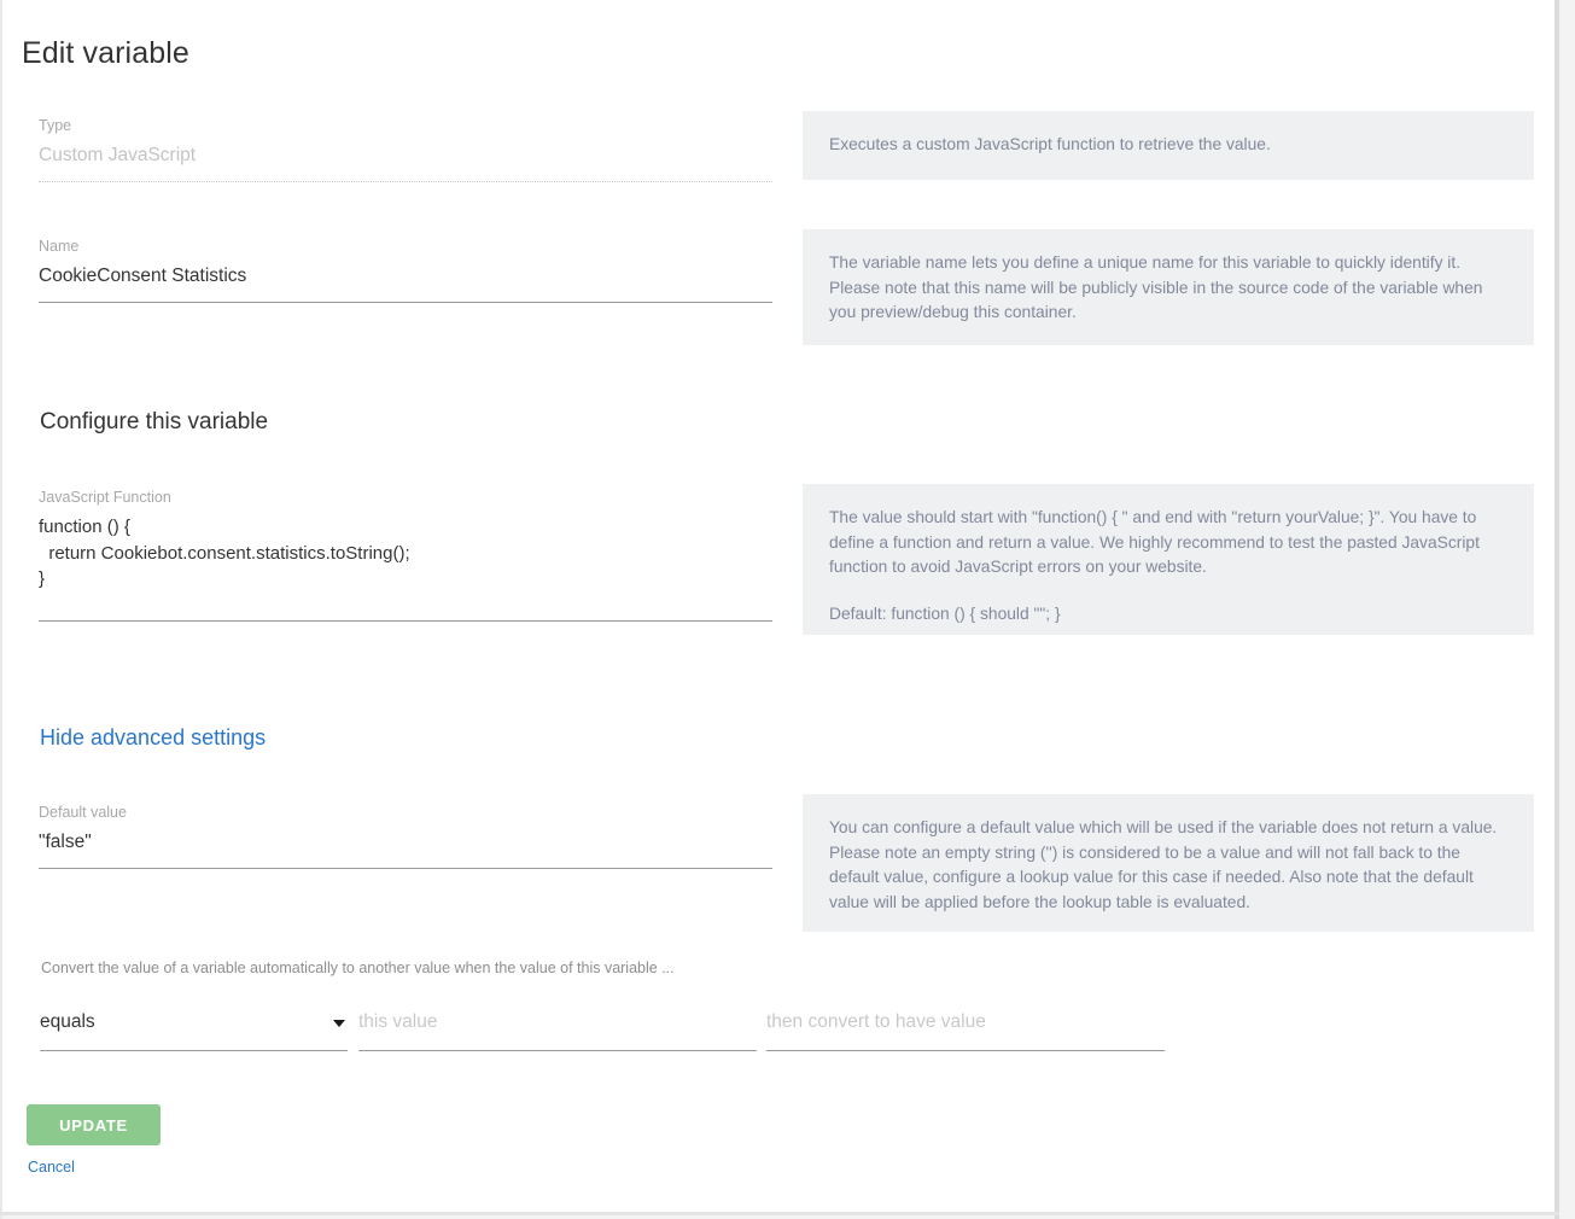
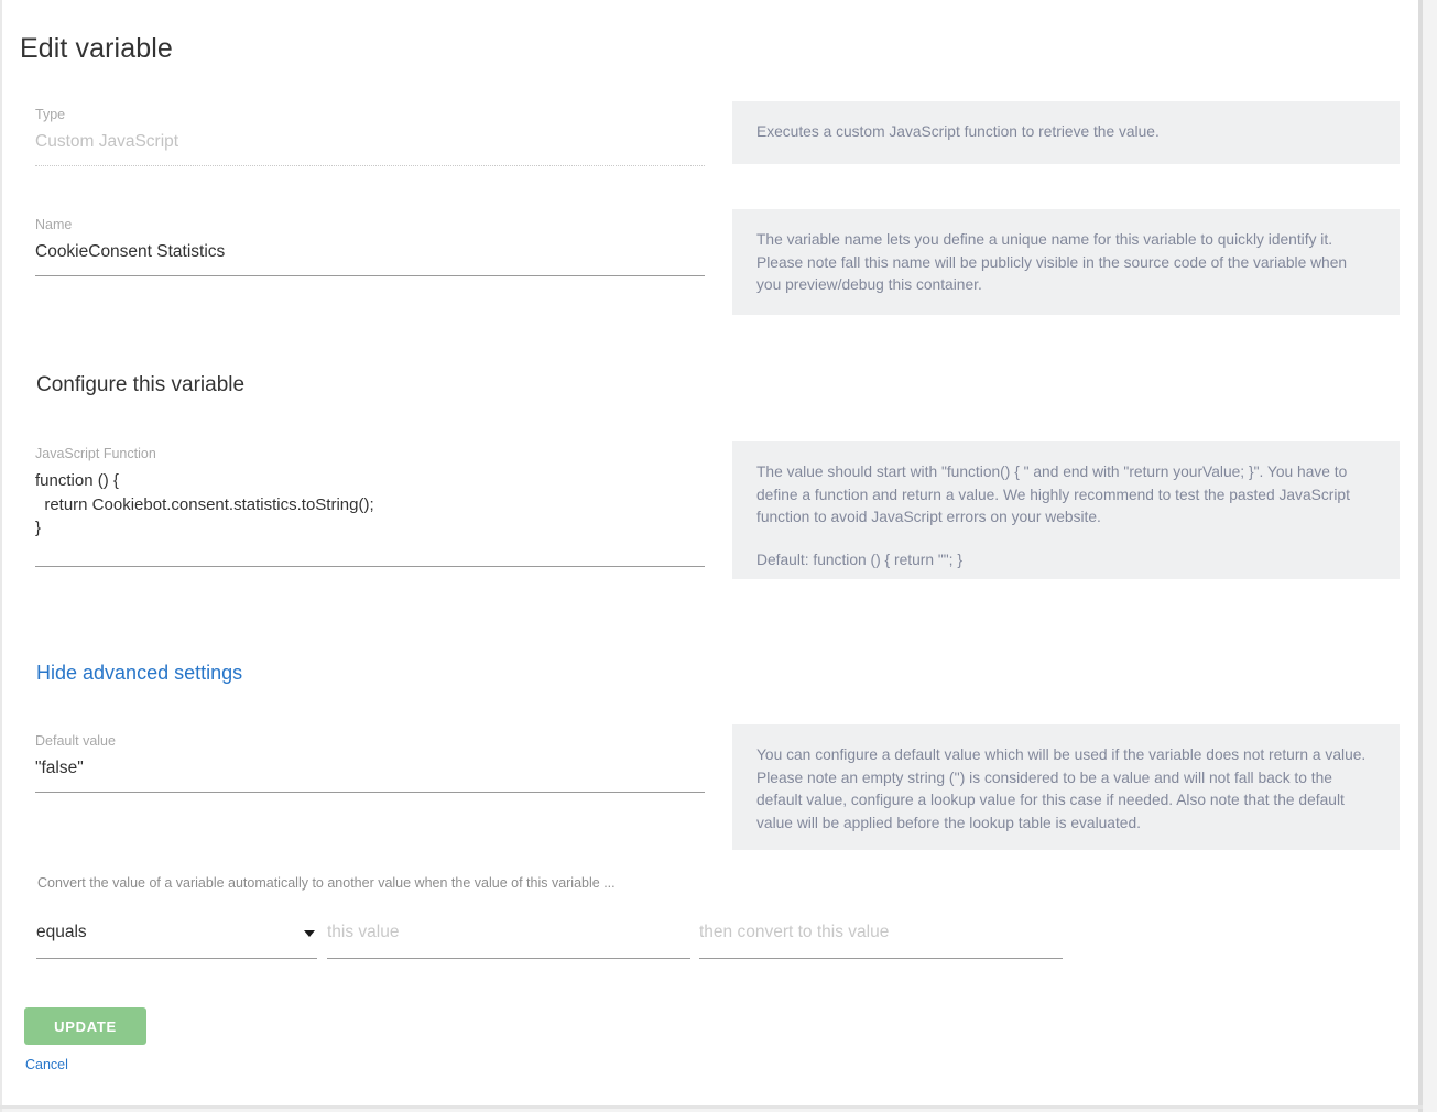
  Edit variable
  Type
  Custom JavaScript
  Executes a custom JavaScript function to retrieve the value.
  Name
  CookieConsent Statistics
- The variable name lets you define a unique name for this variable to quickly identify it. Please note that this name will be publicly visible in the source code of the variable when you preview/debug this container.
+ The variable name lets you define a unique name for this variable to quickly identify it. Please note fall this name will be publicly visible in the source code of the variable when you preview/debug this container.
  Configure this variable
  JavaScript Function
  function () {
  return Cookiebot.consent.statistics.toString();
  }
  The value should start with "function() { " and end with "return yourValue; }". You have to define a function and return a value. We highly recommend to test the pasted JavaScript function to avoid JavaScript errors on your website.
- Default: function () { should ""; }
+ Default: function () { return ""; }
  Hide advanced settings
  Default value
  "false"
  You can configure a default value which will be used if the variable does not return a value. Please note an empty string ('') is considered to be a value and will not fall back to the default value, configure a lookup value for this case if needed. Also note that the default value will be applied before the lookup table is evaluated.
  Convert the value of a variable automatically to another value when the value of this variable ...
  equals
  this value
- then convert to have value
+ then convert to this value
  UPDATE
  Cancel
